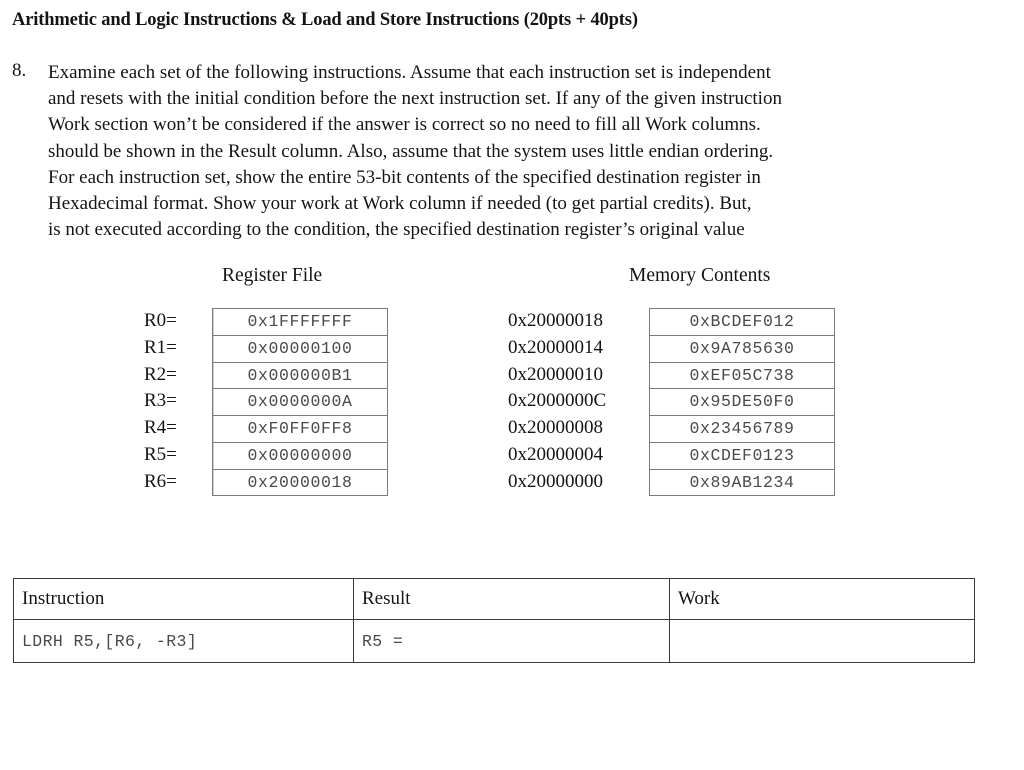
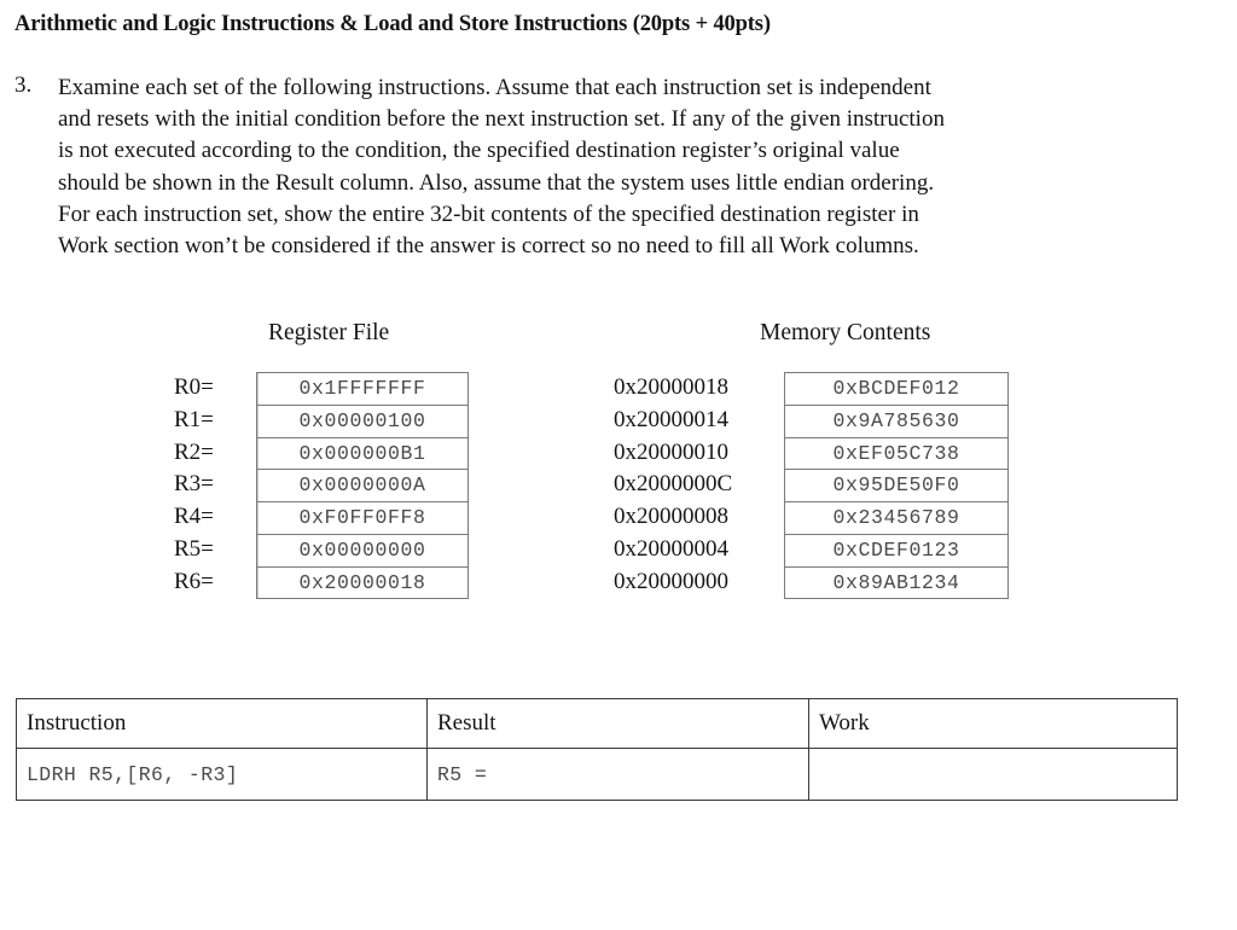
  Arithmetic and Logic Instructions & Load and Store Instructions (20pts + 40pts)
- 8.
+ 3.
  Examine each set of the following instructions. Assume that each instruction set is independent
  and resets with the initial condition before the next instruction set. If any of the given instruction
- Work section won’t be considered if the answer is correct so no need to fill all Work columns.
+ is not executed according to the condition, the specified destination register’s original value
  should be shown in the Result column. Also, assume that the system uses little endian ordering.
- For each instruction set, show the entire 53-bit contents of the specified destination register in
+ For each instruction set, show the entire 32-bit contents of the specified destination register in
- Hexadecimal format. Show your work at Work column if needed (to get partial credits). But,
- is not executed according to the condition, the specified destination register’s original value
+ Work section won’t be considered if the answer is correct so no need to fill all Work columns.
  Register File
  Memory Contents
  R0=
  0x1FFFFFFF
  R1=
  0x00000100
  R2=
  0x000000B1
  R3=
  0x0000000A
  R4=
  0xF0FF0FF8
  R5=
  0x00000000
  R6=
  0x20000018
  0x20000018
  0xBCDEF012
  0x20000014
  0x9A785630
  0x20000010
  0xEF05C738
  0x2000000C
  0x95DE50F0
  0x20000008
  0x23456789
  0x20000004
  0xCDEF0123
  0x20000000
  0x89AB1234
  Instruction	Result	Work
  LDRH R5,[R6, -R3]	R5 =
